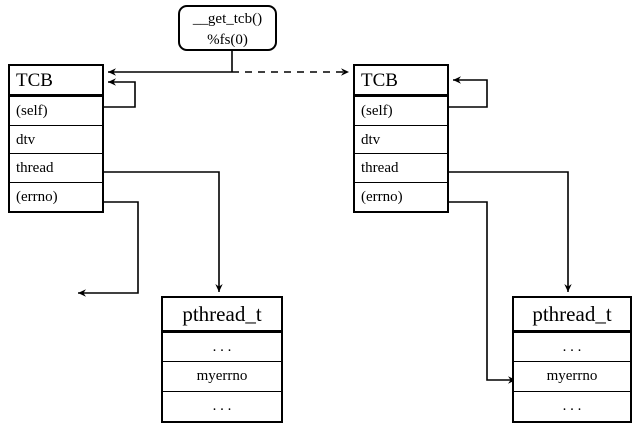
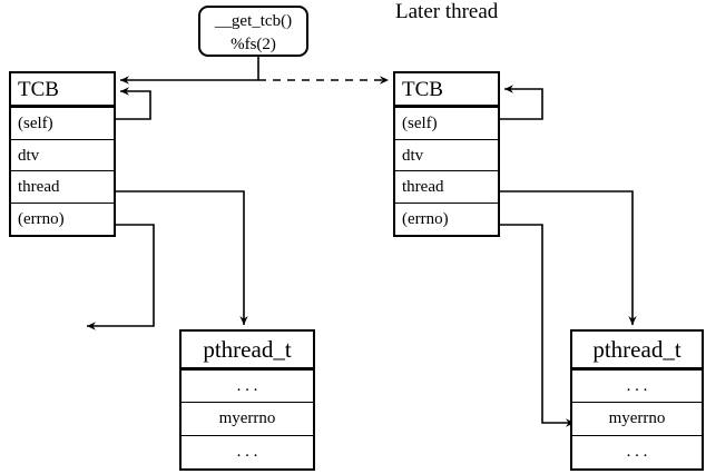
+ Later thread
  __get_tcb()
- %fs(0)
+ %fs(2)
  TCB
  (self)
  dtv
  thread
  (errno)
  TCB
  (self)
  dtv
  thread
  (errno)
  pthread_t
  . . .
  myerrno
  . . .
  pthread_t
  . . .
  myerrno
  . . .
